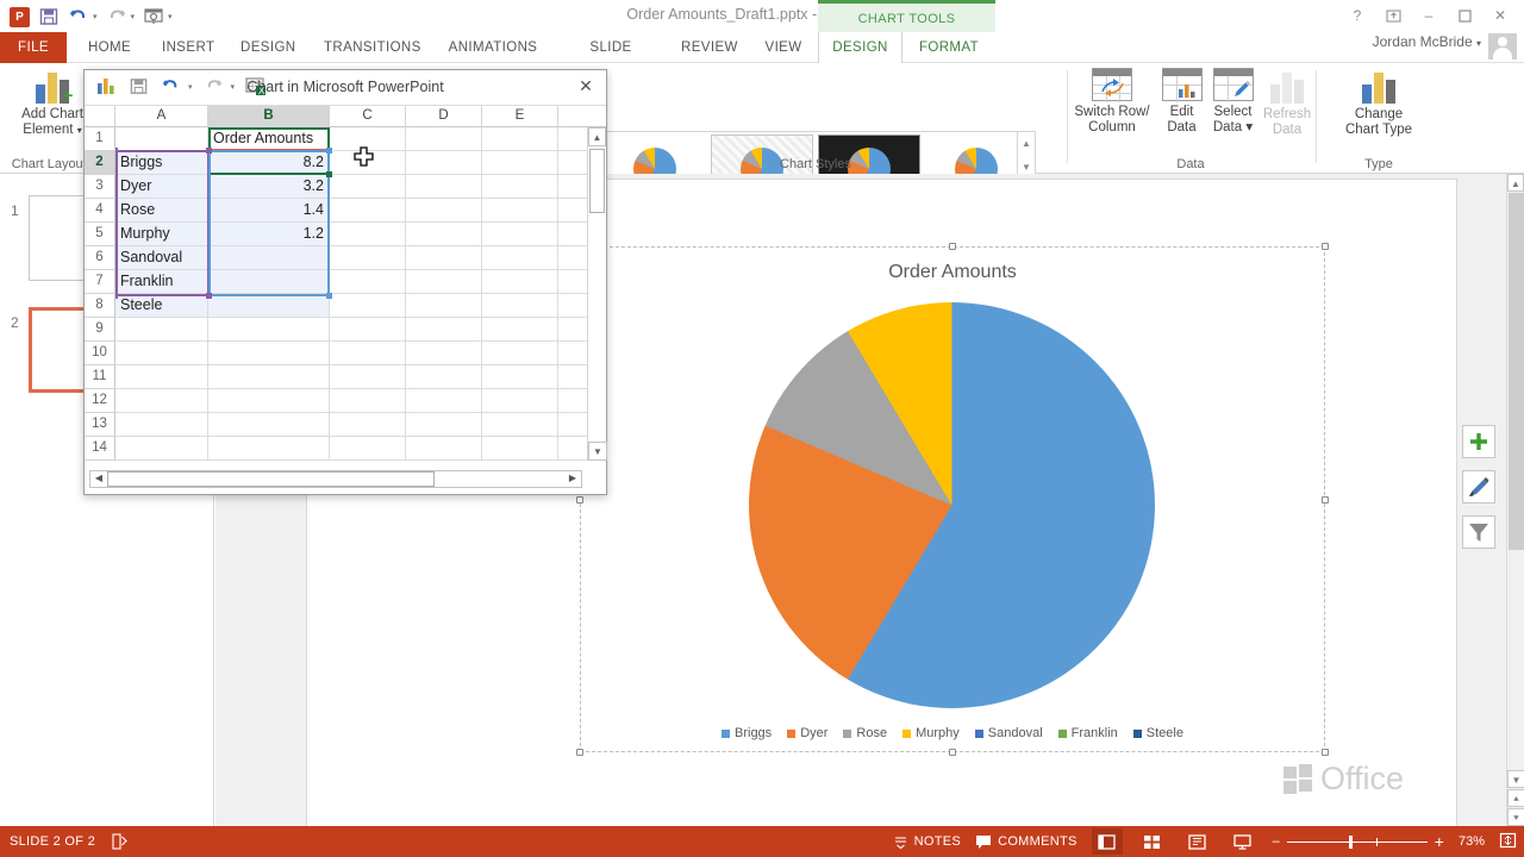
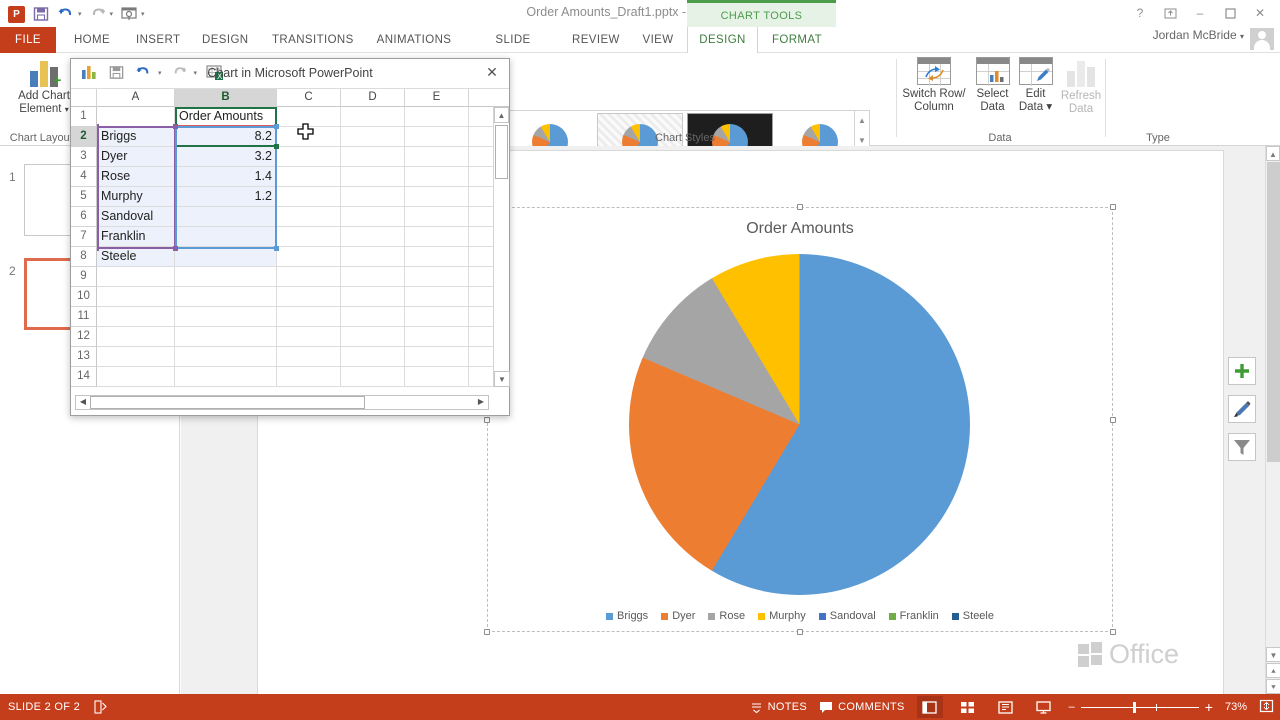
  P
  Order Amounts_Draft1.pptx -
  ?
  –
  ✕
  CHART TOOLS
  FILE
  HOME
  INSERT
  DESIGN
  TRANSITIONS
  ANIMATIONS
  REVIEW
  VIEW
  DESIGN
  FORMAT
  Jordan McBride ▾
  +
  Add Chart
  Element ▾
  Chart Layou
  ▲
  ▼
  Chart Styles
  Switch Row/
  Column
- Edit
+ Select
  Data
- Select
+ Edit
  Data ▾
  Refresh
  Data
  Data
- Change
- Chart Type
  Type
  1
  2
  Order Amounts
  Briggs
  Dyer
  Rose
  Murphy
  Sandoval
  Franklin
  Steele
  Office
  ▲
  ▼
  ⯅
  ⯆
  X
  Chart in Microsoft PowerPoint
  ✕
  A
  B
  C
  D
  E
  1
  2
  3
  4
  5
  6
  7
  8
  9
  10
  11
  12
  13
  14
  Order Amounts
  Briggs
  8.2
  Dyer
  3.2
  Rose
  1.4
  Murphy
  1.2
  Sandoval
  Franklin
  Steele
  ▲
  ▼
  ◀
  ▶
  SLIDE 2 OF 2
  NOTES
  COMMENTS
  –
  +
  73%
